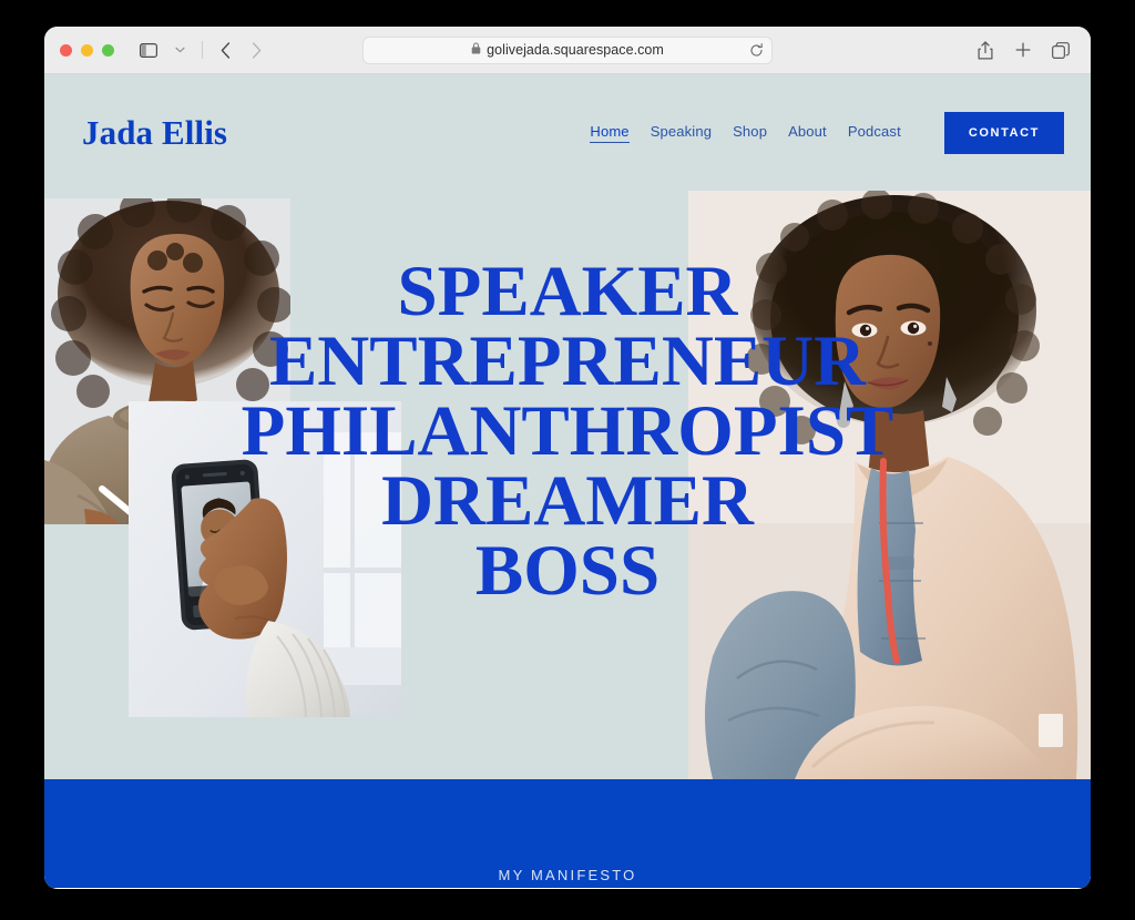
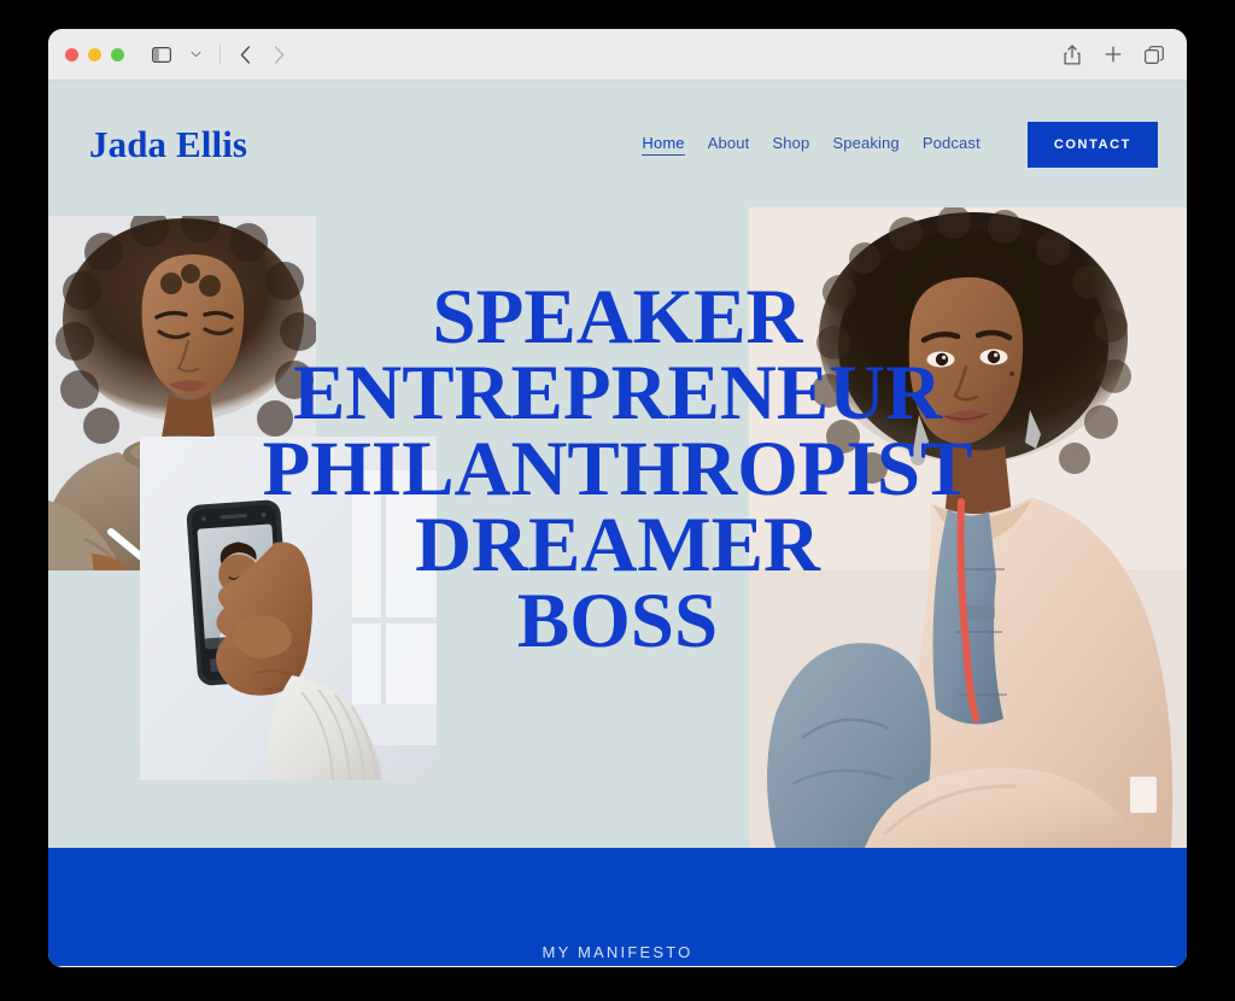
- golivejada.squarespace.com
  Jada Ellis
  Home
- Speaking
+ About
  Shop
- About
+ Speaking
  Podcast
  CONTACT
  SPEAKER
  ENTREPRENEUR
  PHILANTHROPIST
  DREAMER
  BOSS
  MY MANIFESTO
